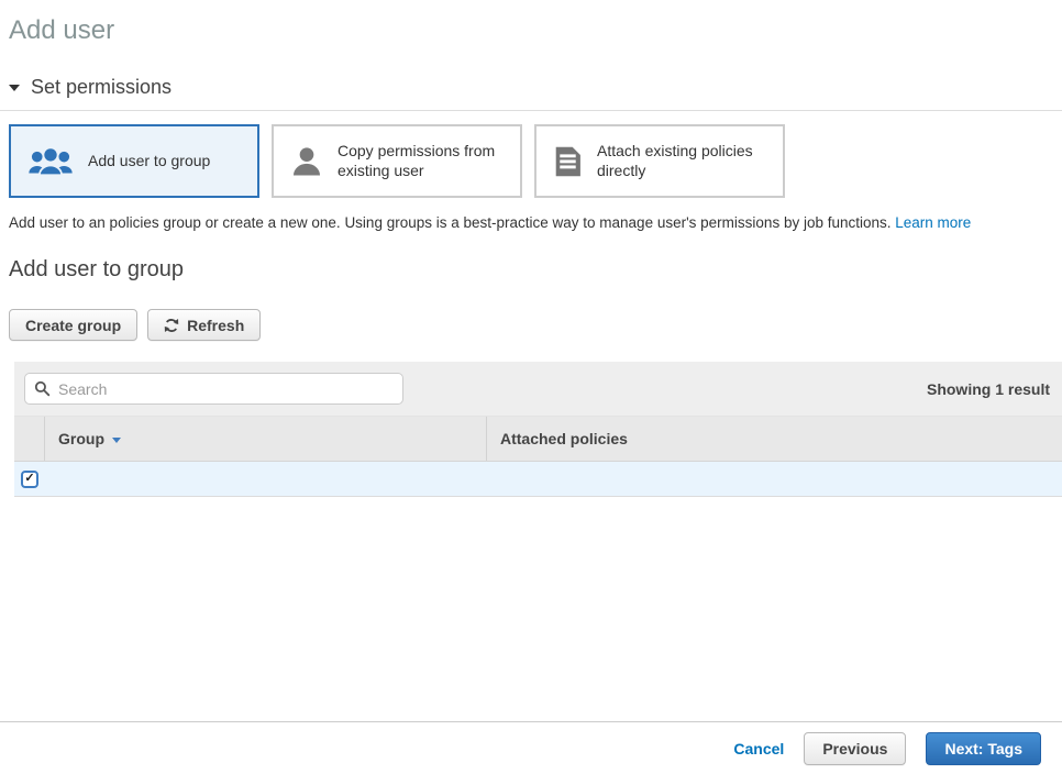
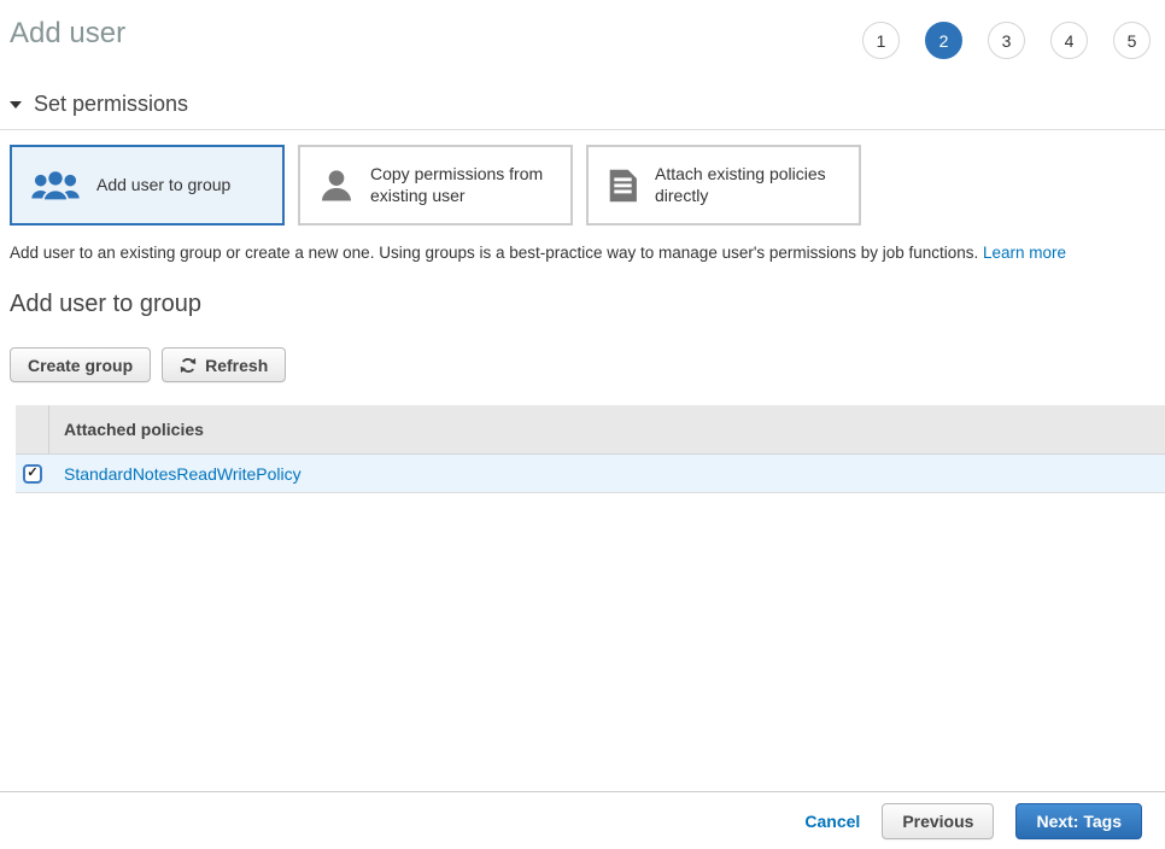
  Add user
+ 1
+ 2
+ 3
+ 4
+ 5
  Set permissions
  Add user to group
  Copy permissions from existing user
  Attach existing policies directly
- Add user to an policies group or create a new one. Using groups is a best-practice way to manage user's permissions by job functions. Learn more
+ Add user to an existing group or create a new one. Using groups is a best-practice way to manage user's permissions by job functions. Learn more
  Add user to group
  Create group
  Refresh
- Search
- Showing 1 result
- Group
  Attached policies
  ✓
+ StandardNotesReadWritePolicy
  Cancel
  Previous
  Next: Tags
